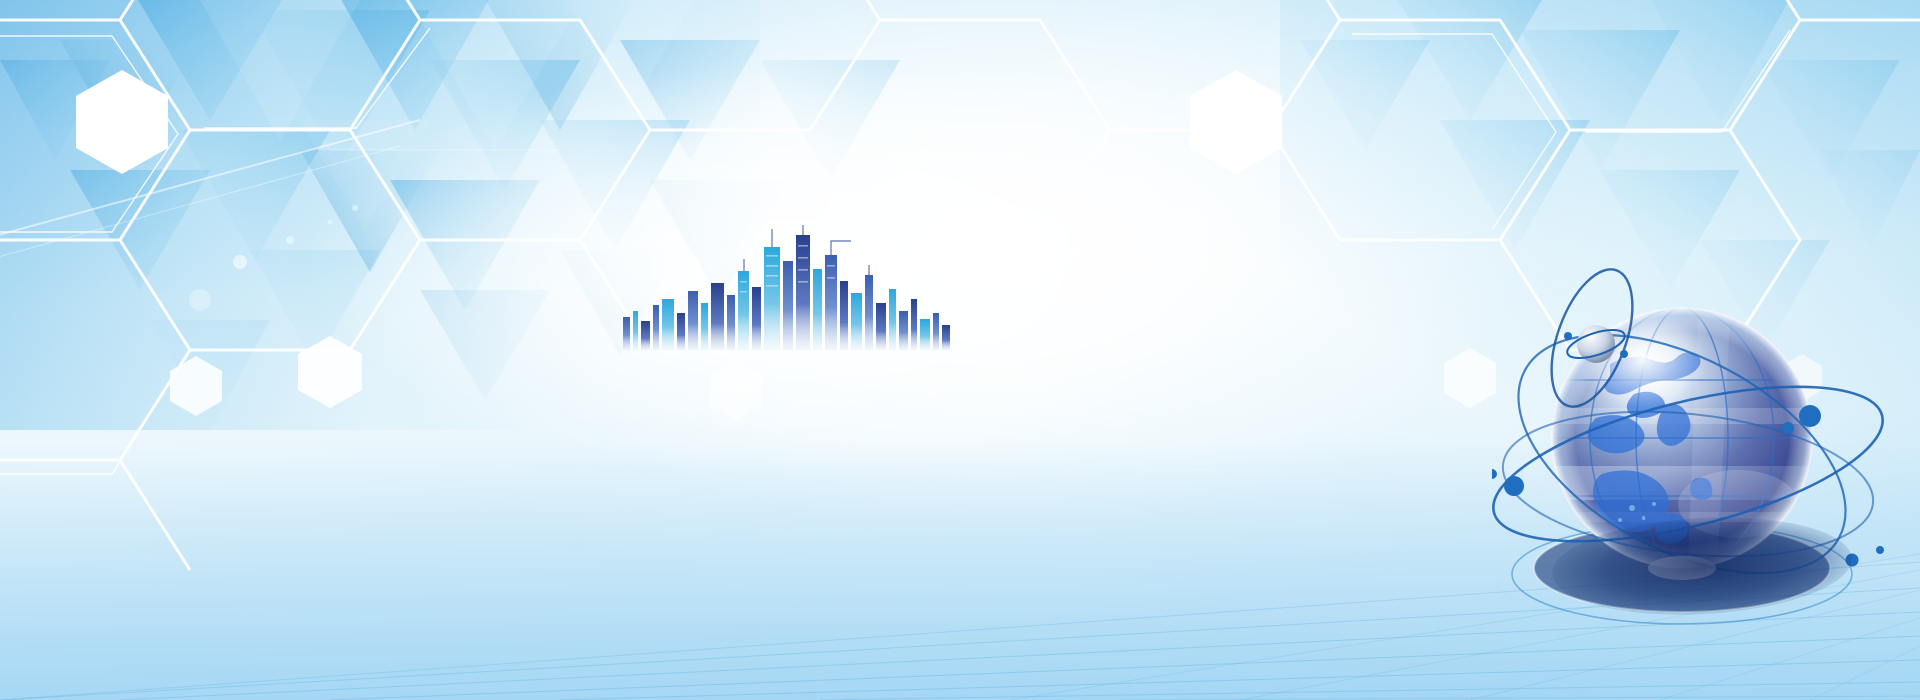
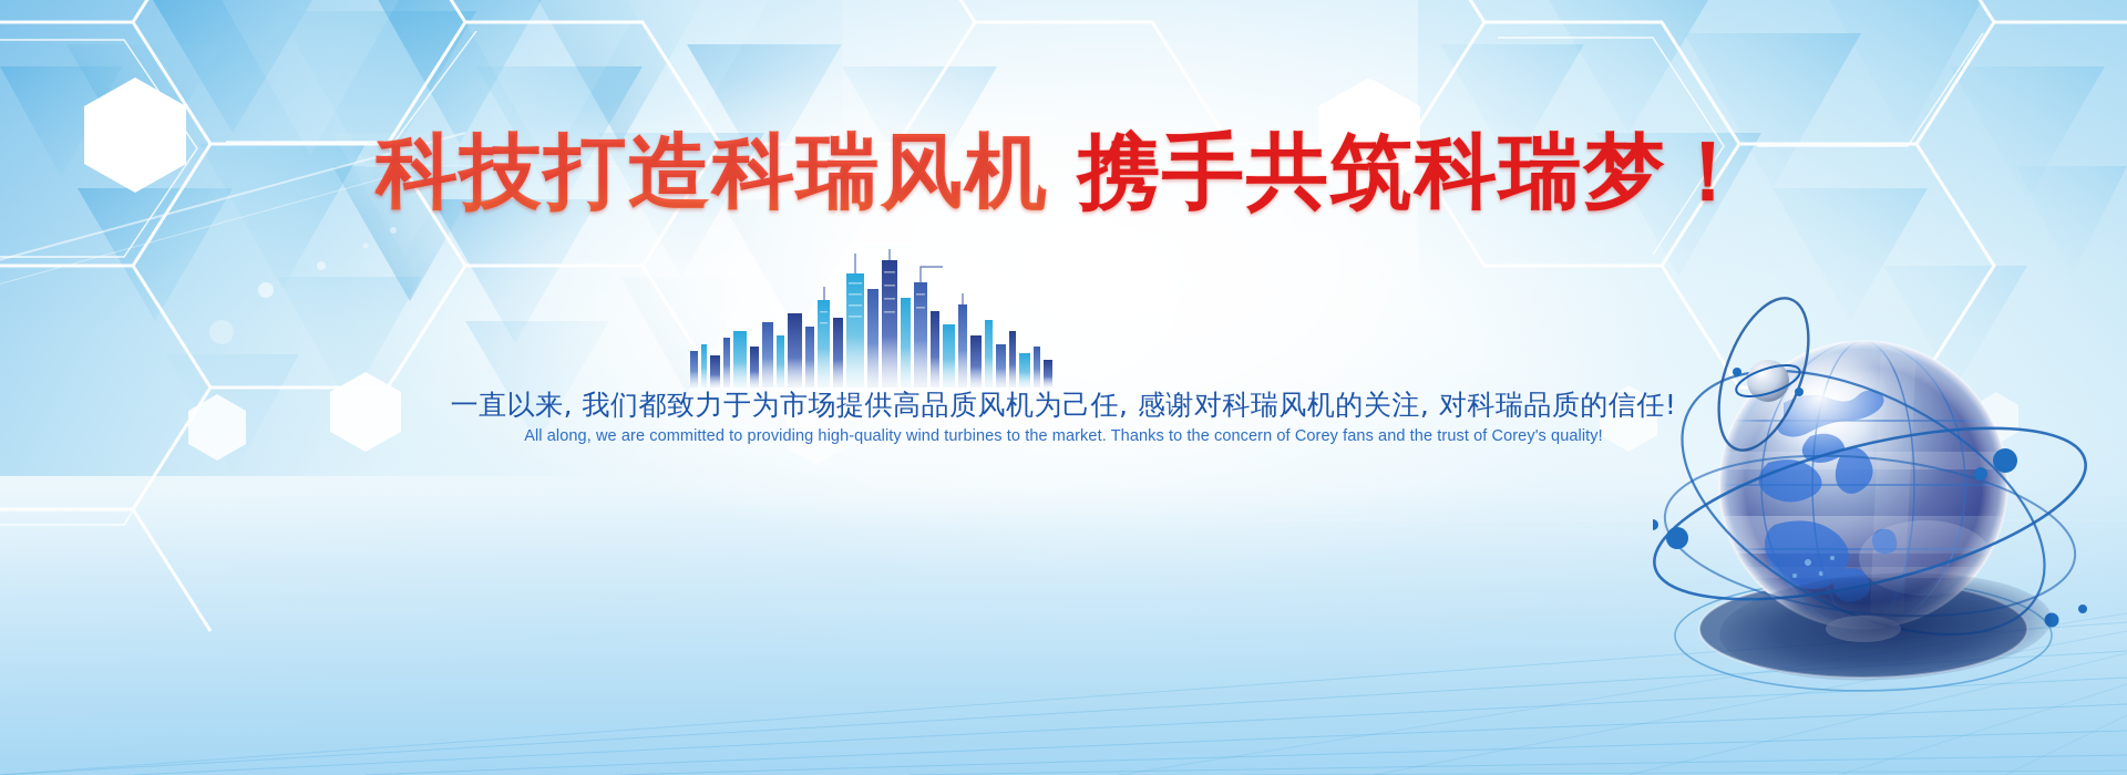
+ 科技打造科瑞风机 携手共筑科瑞梦！
+ 一直以来, 我们都致力于为市场提供高品质风机为己任, 感谢对科瑞风机的关注, 对科瑞品质的信任!
+ All along, we are committed to providing high-quality wind turbines to the market. Thanks to the concern of Corey fans and the trust of Corey's quality!
